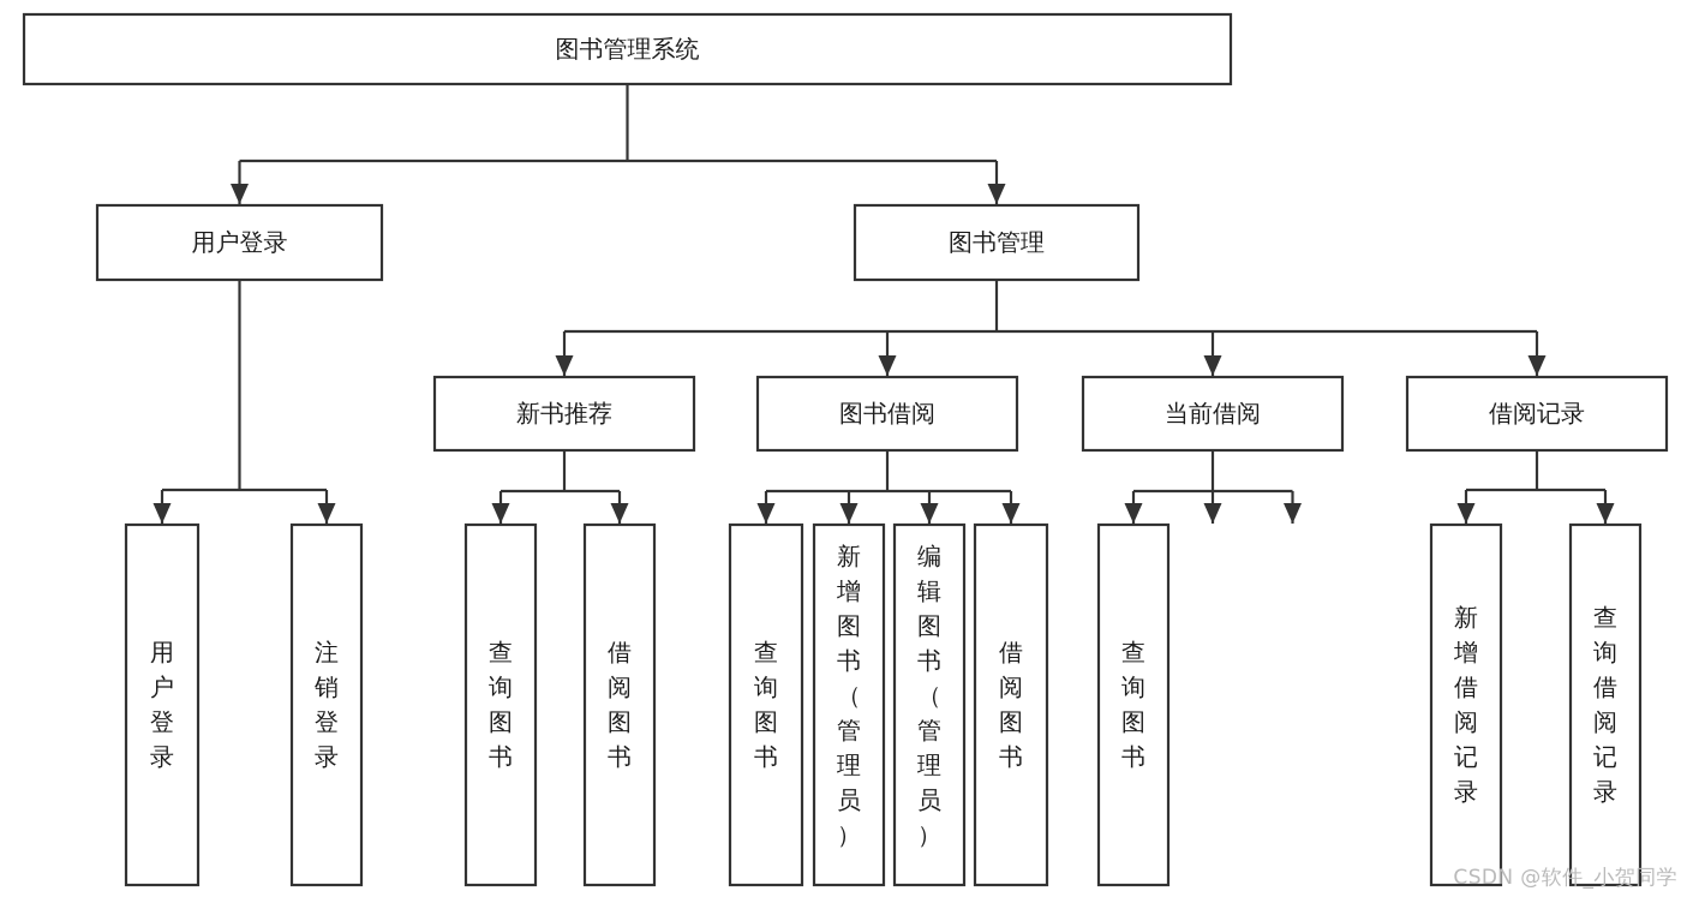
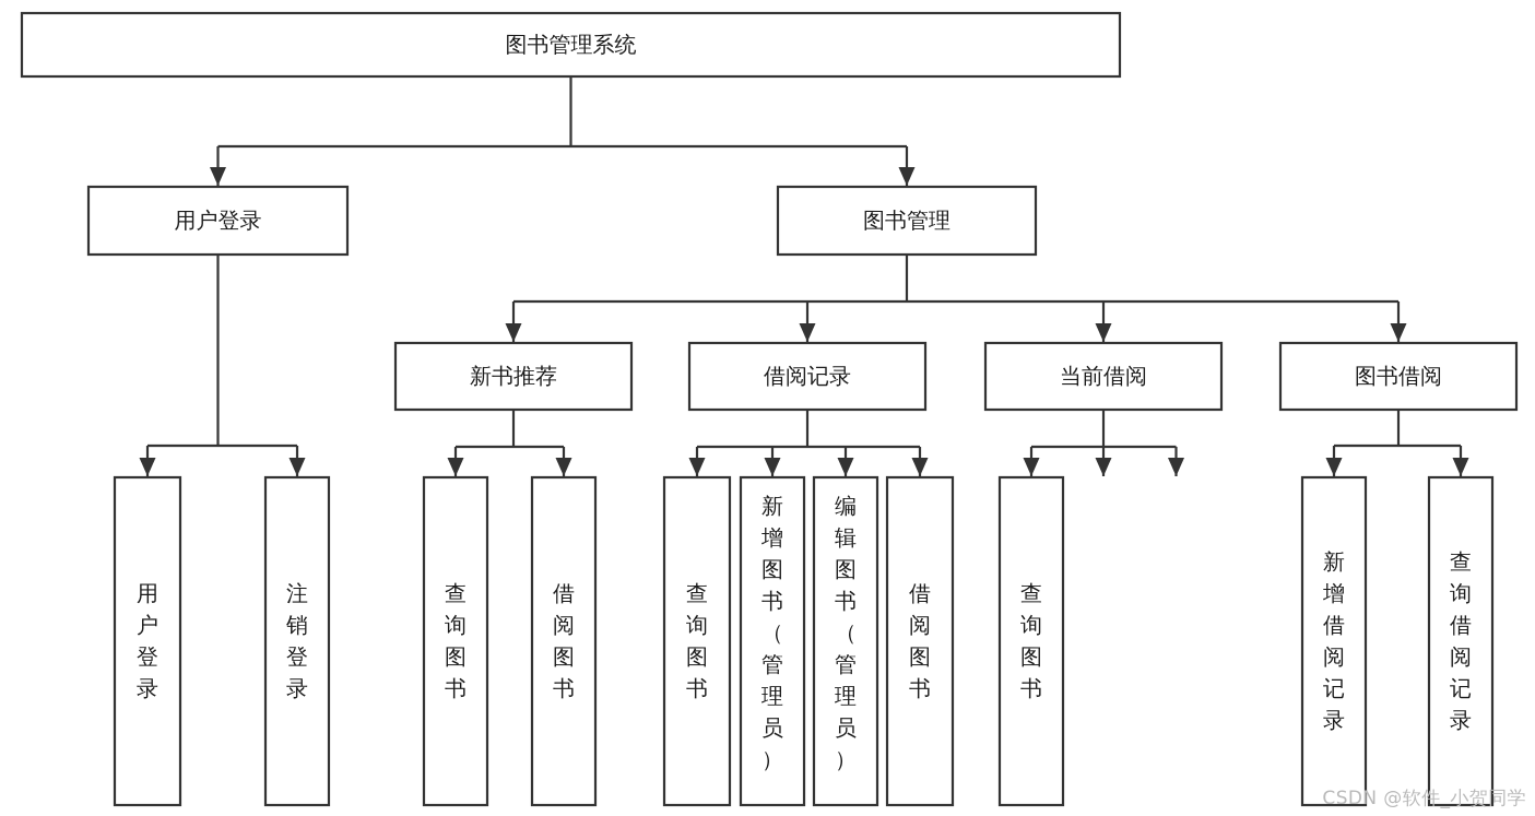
  图书管理系统
  用户登录
  图书管理
  新书推荐
- 图书借阅
+ 借阅记录
  当前借阅
- 借阅记录
+ 图书借阅
  用户登录
  注销登录
  查询图书
  借阅图书
  查询图书
  新增图书（管理员）
  编辑图书（管理员）
  借阅图书
  查询图书
  新增借阅记录
  查询借阅记录
  CSDN @软件_小贺同学
